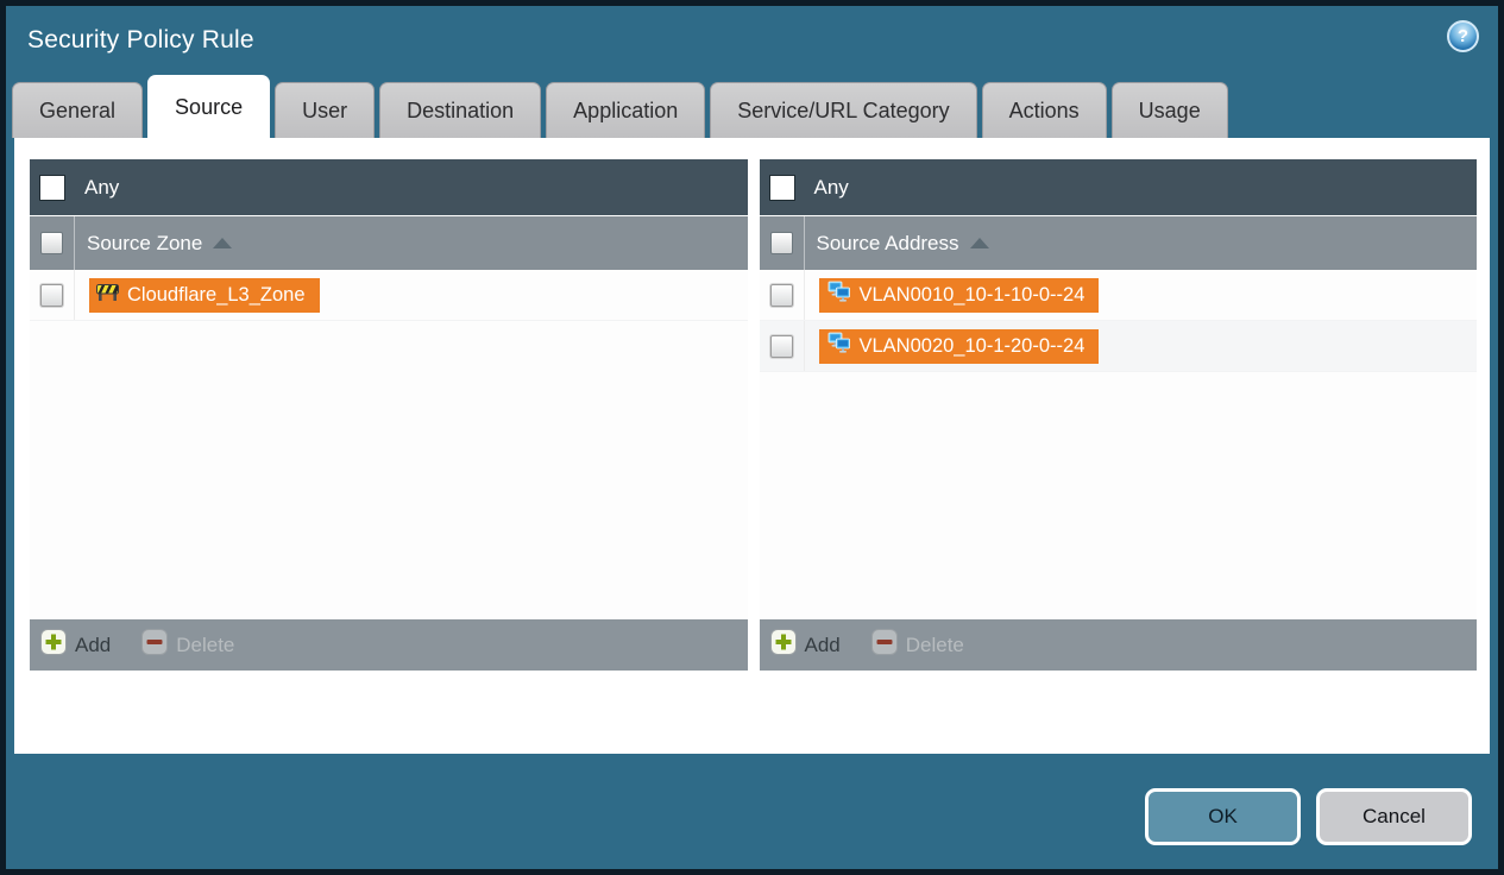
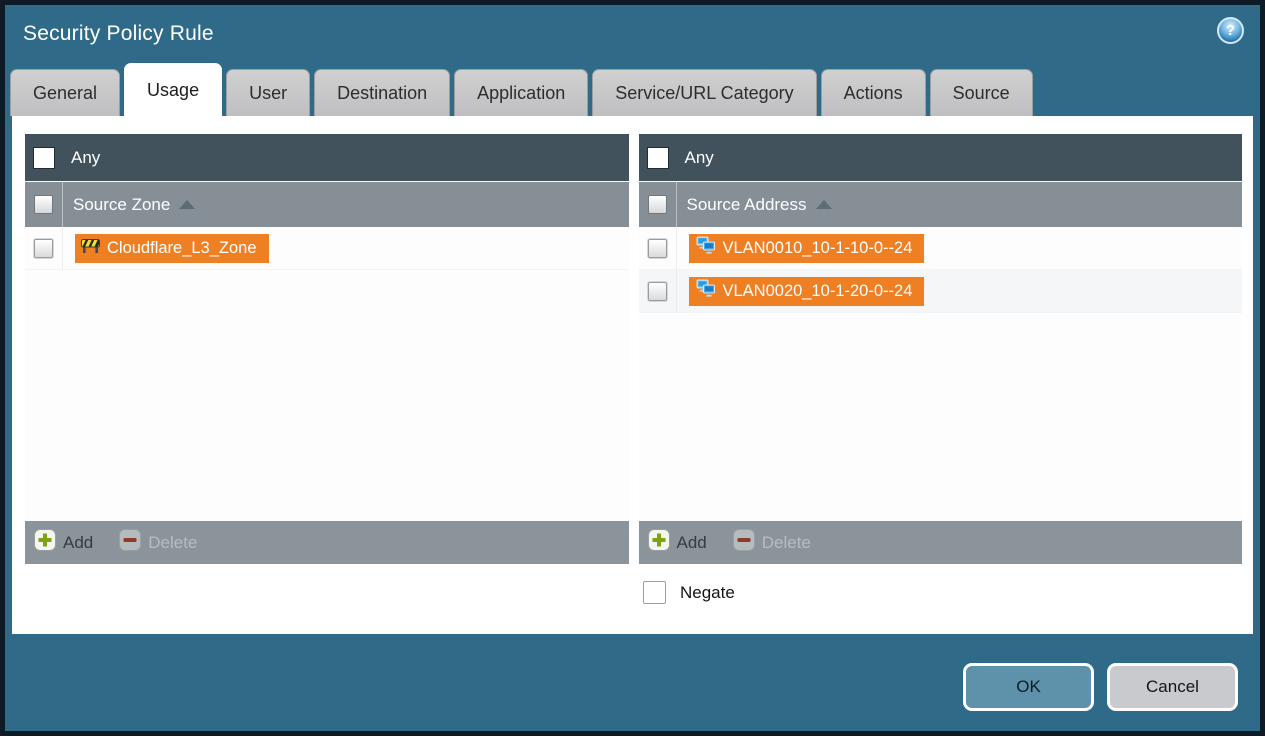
  Security Policy Rule
  ?
  General
- Source
+ Usage
  User
  Destination
  Application
  Service/URL Category
  Actions
- Usage
+ Source
  Any
  Source Zone
  Cloudflare_L3_Zone
  Add
  Delete
  Any
  Source Address
  VLAN0010_10-1-10-0--24
  VLAN0020_10-1-20-0--24
  Add
  Delete
+ Negate
  OK
  Cancel
